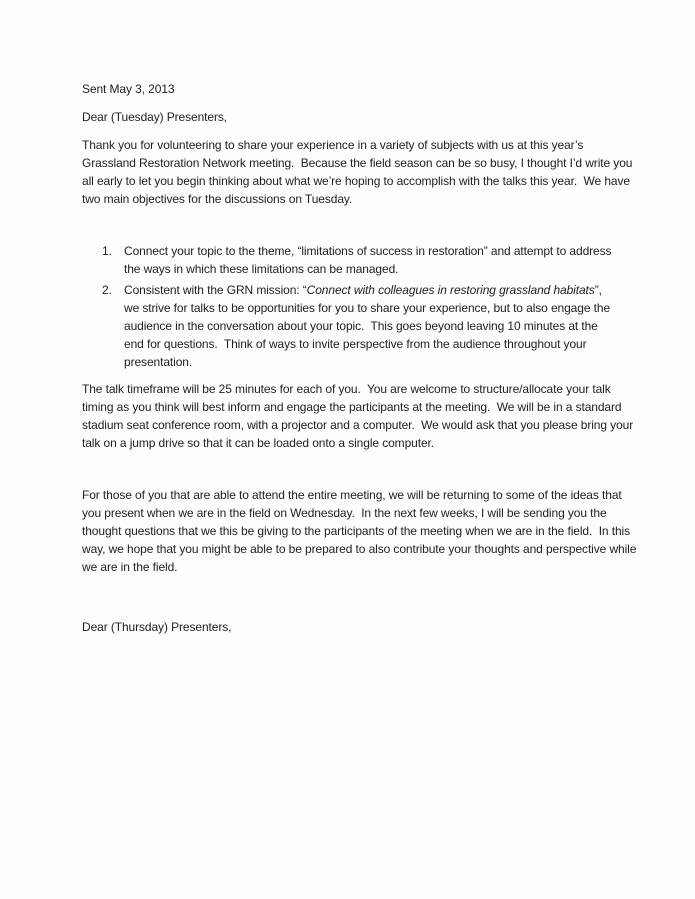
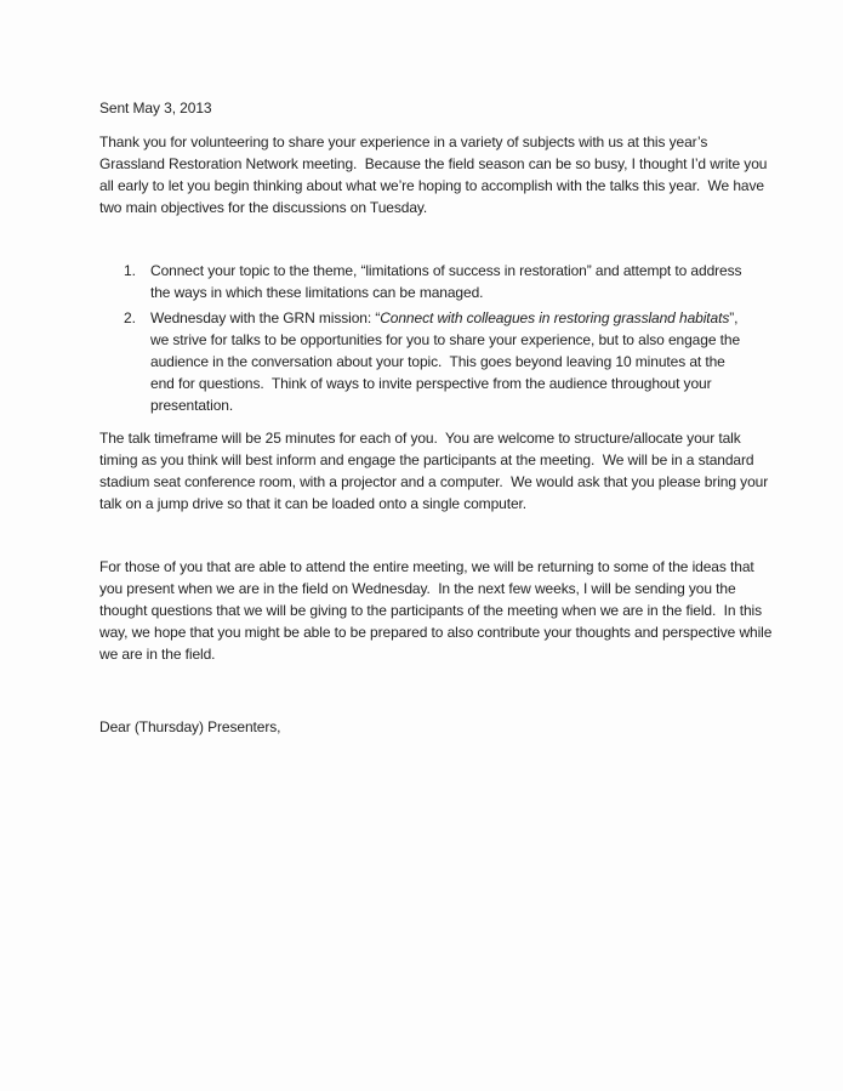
  Sent May 3, 2013
- Dear (Tuesday) Presenters,
  Thank you for volunteering to share your experience in a variety of subjects with us at this year’s Grassland Restoration Network meeting. Because the field season can be so busy, I thought I’d write you all early to let you begin thinking about what we’re hoping to accomplish with the talks this year. We have two main objectives for the discussions on Tuesday.
  1.
  Connect your topic to the theme, “limitations of success in restoration” and attempt to address the ways in which these limitations can be managed.
  2.
- Consistent with the GRN mission: “Connect with colleagues in restoring grassland habitats”, we strive for talks to be opportunities for you to share your experience, but to also engage the audience in the conversation about your topic. This goes beyond leaving 10 minutes at the end for questions. Think of ways to invite perspective from the audience throughout your presentation.
+ Wednesday with the GRN mission: “Connect with colleagues in restoring grassland habitats”, we strive for talks to be opportunities for you to share your experience, but to also engage the audience in the conversation about your topic. This goes beyond leaving 10 minutes at the end for questions. Think of ways to invite perspective from the audience throughout your presentation.
  The talk timeframe will be 25 minutes for each of you. You are welcome to structure/allocate your talk timing as you think will best inform and engage the participants at the meeting. We will be in a standard stadium seat conference room, with a projector and a computer. We would ask that you please bring your talk on a jump drive so that it can be loaded onto a single computer.
- For those of you that are able to attend the entire meeting, we will be returning to some of the ideas that you present when we are in the field on Wednesday. In the next few weeks, I will be sending you the thought questions that we this be giving to the participants of the meeting when we are in the field. In this way, we hope that you might be able to be prepared to also contribute your thoughts and perspective while we are in the field.
+ For those of you that are able to attend the entire meeting, we will be returning to some of the ideas that you present when we are in the field on Wednesday. In the next few weeks, I will be sending you the thought questions that we will be giving to the participants of the meeting when we are in the field. In this way, we hope that you might be able to be prepared to also contribute your thoughts and perspective while we are in the field.
  Dear (Thursday) Presenters,
